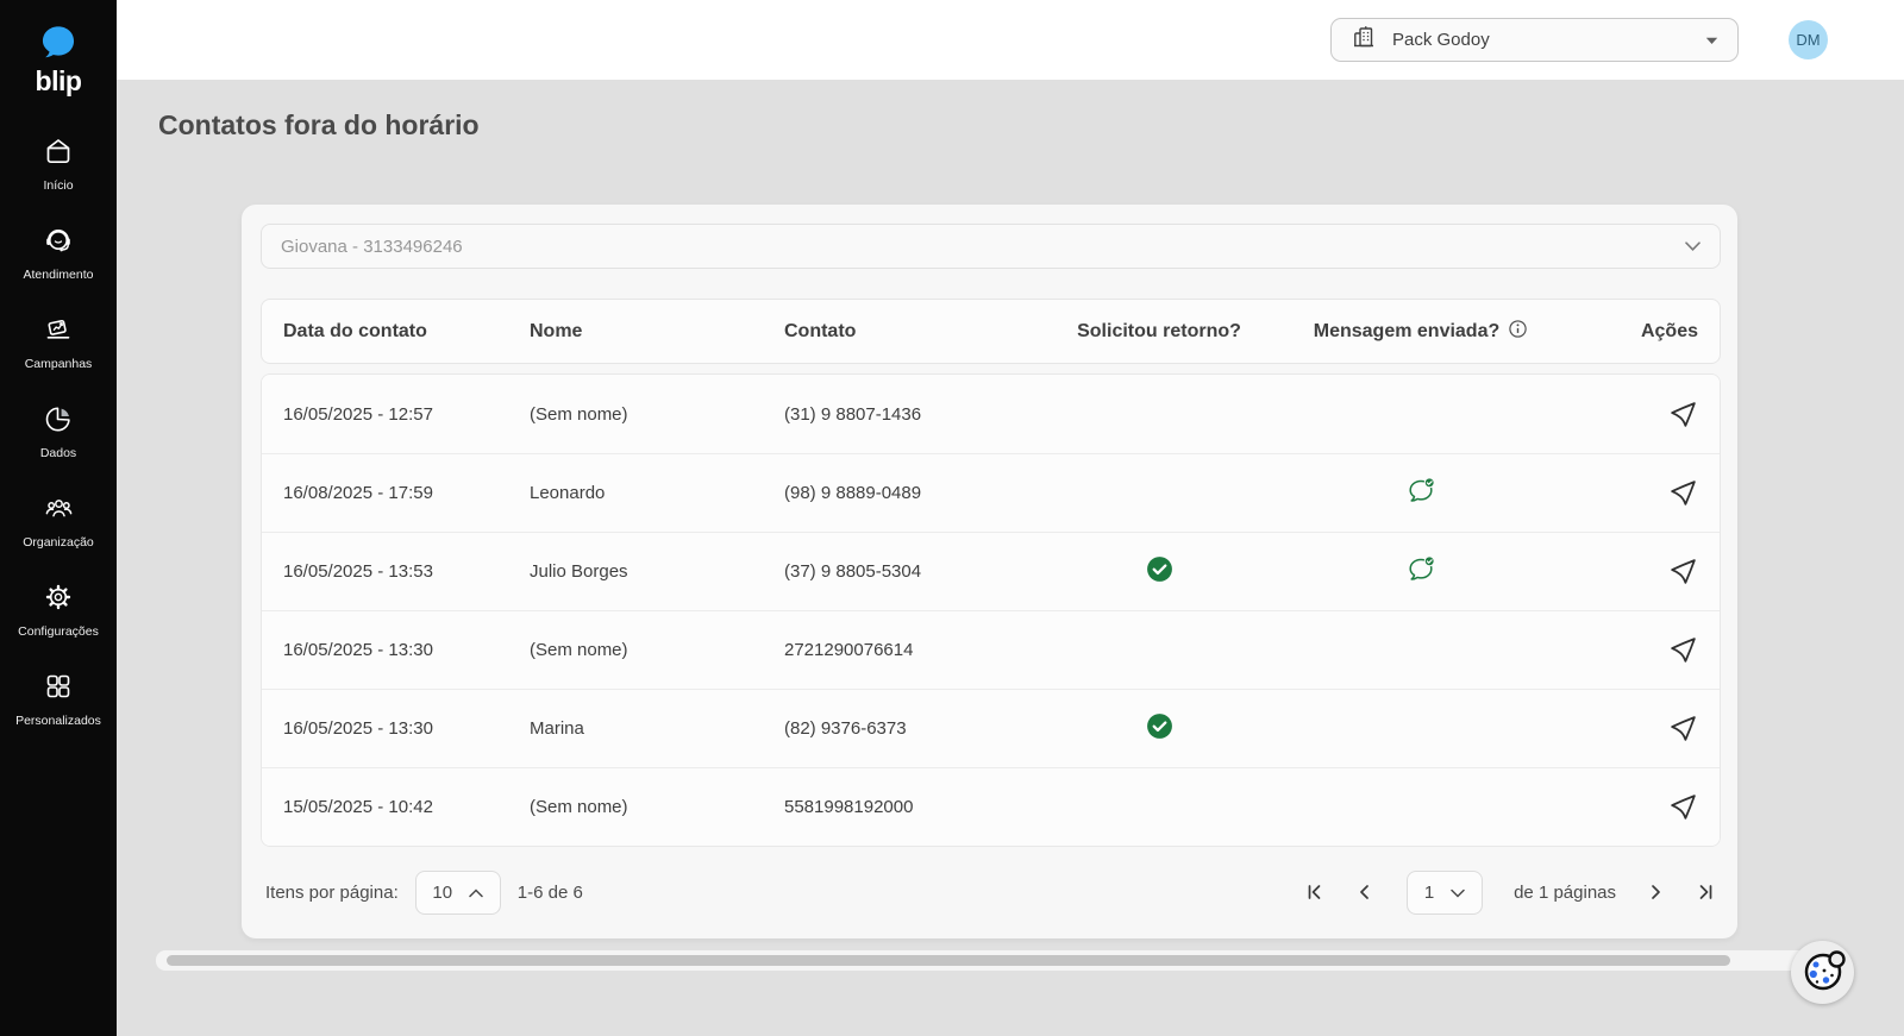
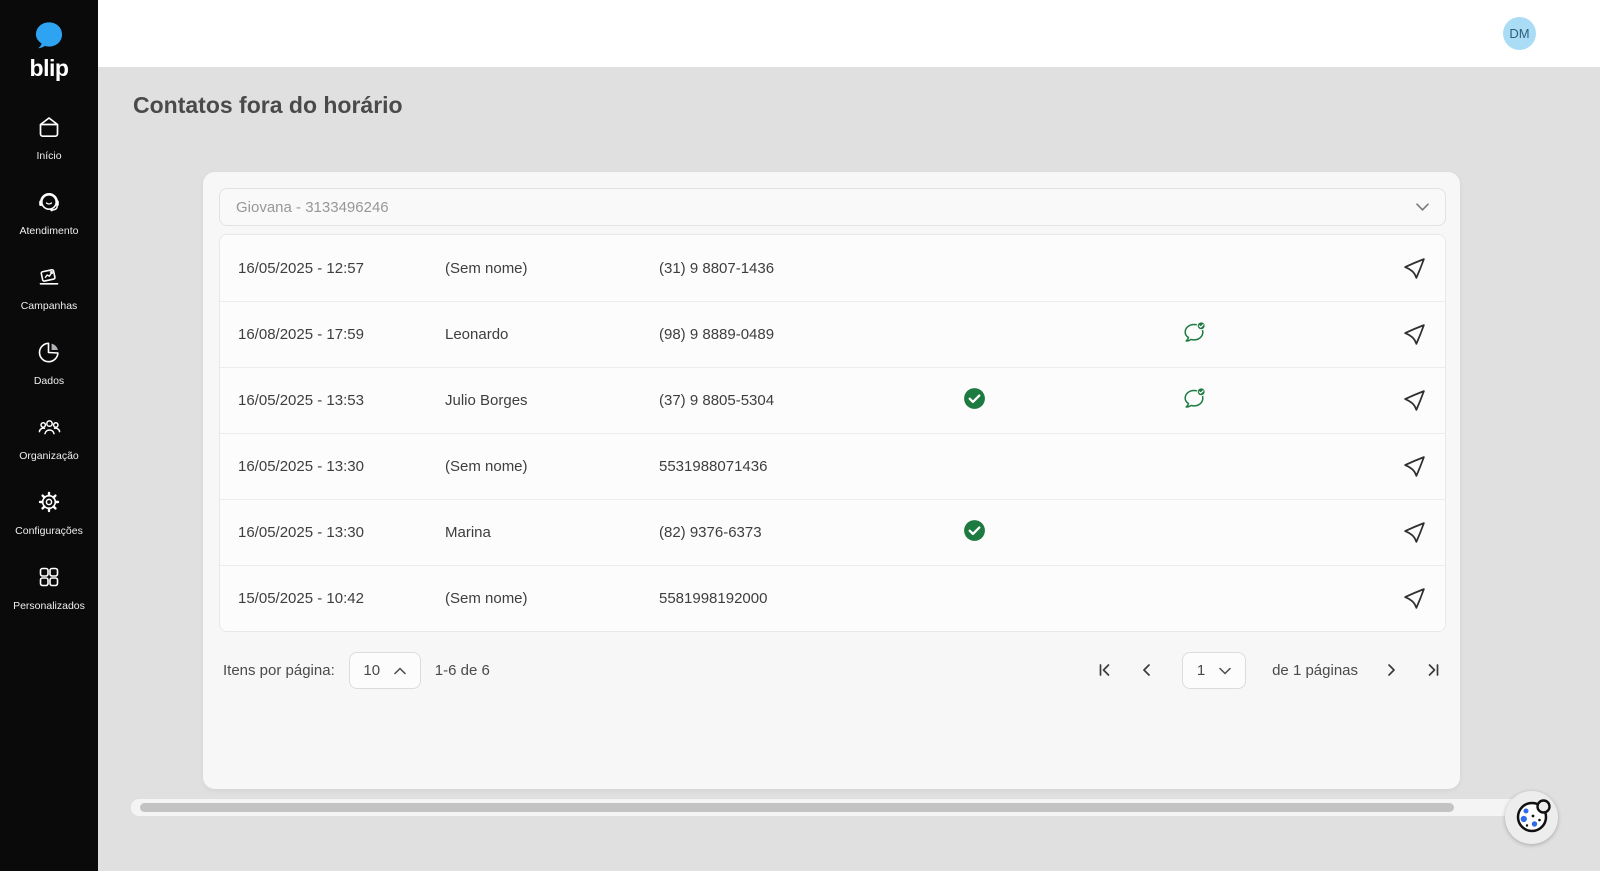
  blip
  Início
  Atendimento
  Campanhas
  Dados
  Organização
  Configurações
  Personalizados
- Pack Godoy
  DM
  Contatos fora do horário
  Giovana - 3133496246
- Data do contato
- Nome
- Contato
- Solicitou retorno?
- Mensagem enviada?
- Ações
  16/05/2025 - 12:57
  (Sem nome)
  (31) 9 8807-1436
  16/08/2025 - 17:59
  Leonardo
  (98) 9 8889-0489
  16/05/2025 - 13:53
  Julio Borges
  (37) 9 8805-5304
  16/05/2025 - 13:30
  (Sem nome)
- 2721290076614
+ 5531988071436
  16/05/2025 - 13:30
  Marina
  (82) 9376-6373
  15/05/2025 - 10:42
  (Sem nome)
  5581998192000
  Itens por página:
  10
  1-6 de 6
  1
  de 1 páginas
